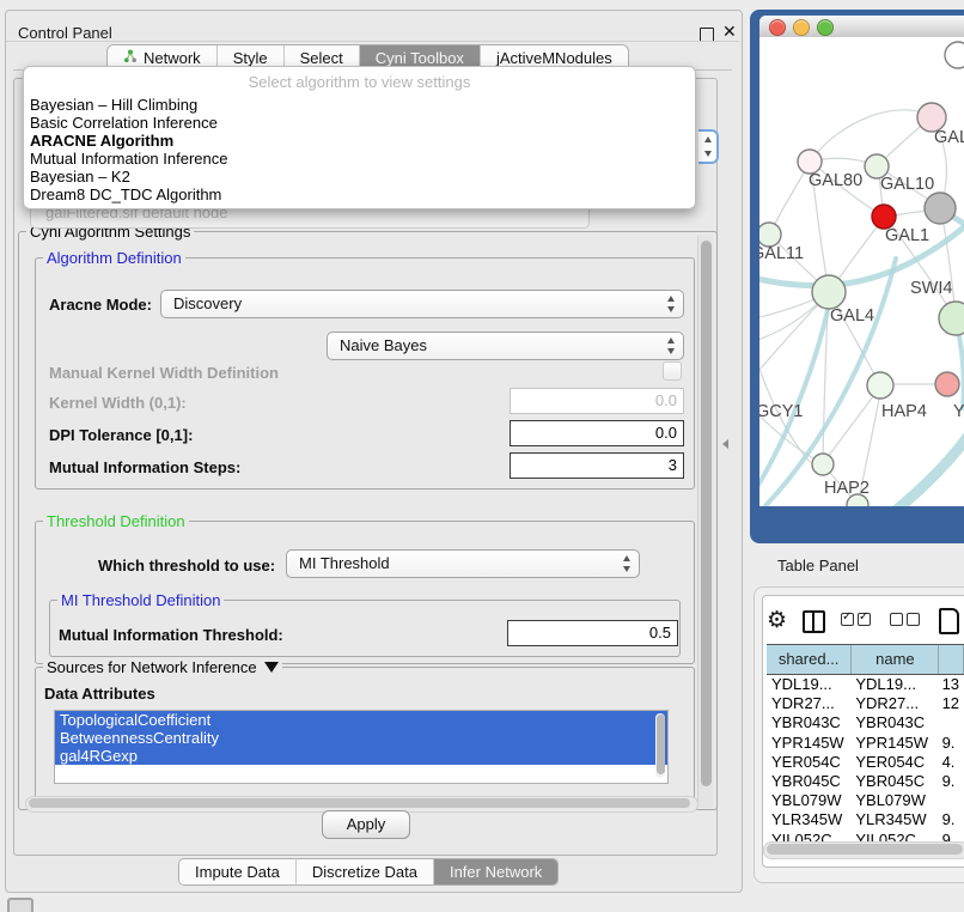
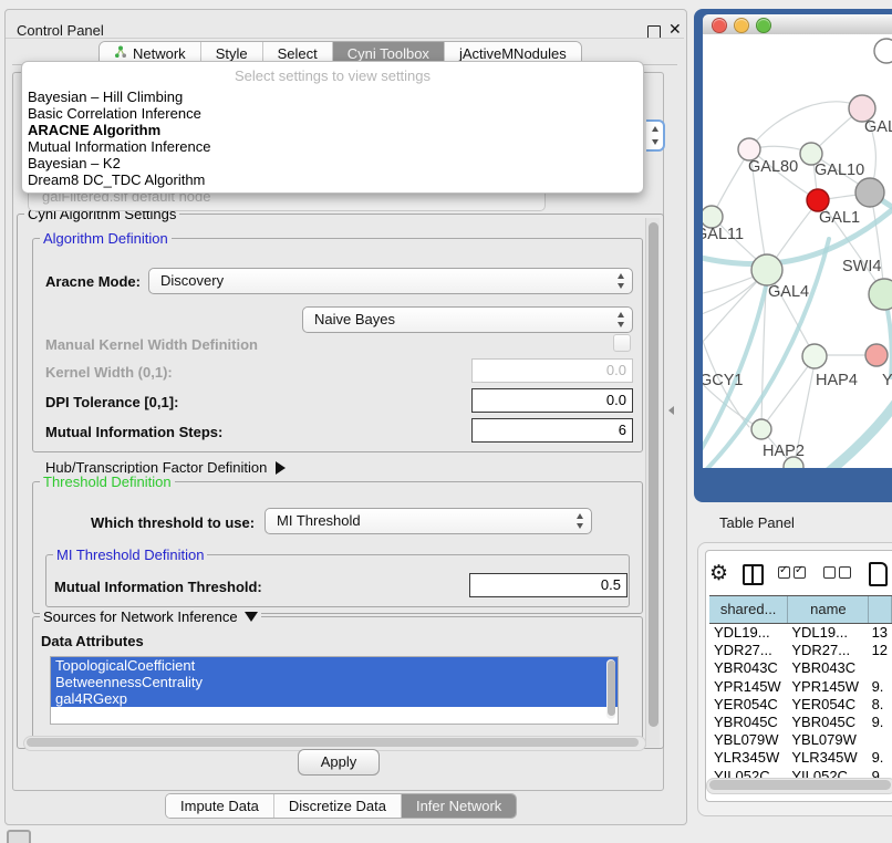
  Control Panel
  ✕
  Network
  Style
  Select
  Cyni Toolbox
  jActiveMNodules
  galFiltered.sif default node
- Select algorithm to view settings
+ Select settings to view settings
  Bayesian – Hill Climbing
  Basic Correlation Inference
  ARACNE Algorithm
  Mutual Information Inference
  Bayesian – K2
  Dream8 DC_TDC Algorithm
  Cyni Algorithm Settings
  Algorithm Definition
  Aracne Mode:
  Discovery
  Naive Bayes
  Manual Kernel Width Definition
  Kernel Width (0,1):
  0.0
  DPI Tolerance [0,1]:
  0.0
  Mutual Information Steps:
- 3
+ 6
+ Hub/Transcription Factor Definition
  Threshold Definition
  Which threshold to use:
  MI Threshold
  MI Threshold Definition
  Mutual Information Threshold:
  0.5
  Sources for Network Inference
  Data Attributes
  TopologicalCoefficient
  BetweennessCentrality
  gal4RGexp
  Apply
  Impute Data
  Discretize Data
  Infer Network
  GAL80
  GAL10
  GAL1
  AL11
  GAL4
  SWI4
  GCY1
  HAP4
  Y
  HAP2
  Table Panel
  ⚙
  shared...
  name
  YDL19...
  YDL19...
  13
  YDR27...
  YDR27...
  12
  YBR043C
  YBR043C
  YPR145W
  YPR145W
  9.
  YER054C
  YER054C
- 4.
+ 8.
  YBR045C
  YBR045C
  9.
  YBL079W
  YBL079W
  YLR345W
  YLR345W
  9.
  YIL052C
  YIL052C
  9.
